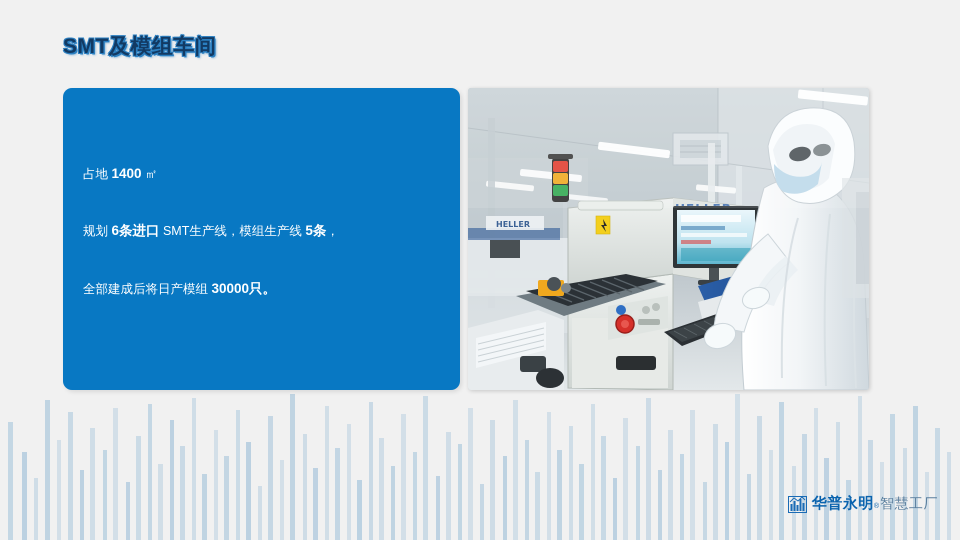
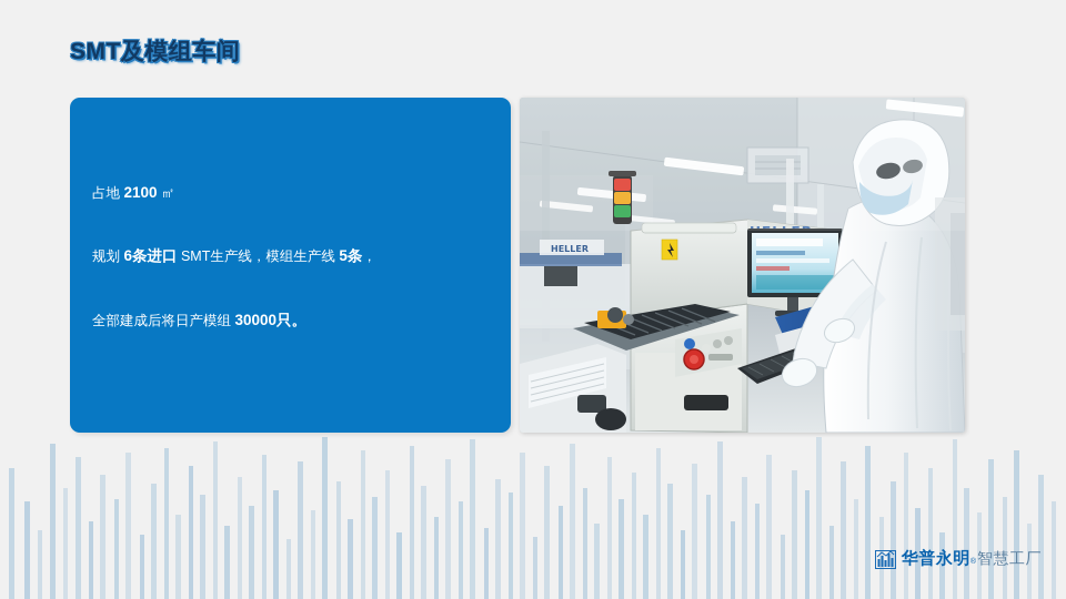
  SMT及模组车间
- 占地 1400 ㎡
+ 占地 2100 ㎡
  规划 6条进口 SMT生产线，模组生产线 5条，
  全部建成后将日产模组 30000只。
  HELLER
  华普永明
  智慧工厂
